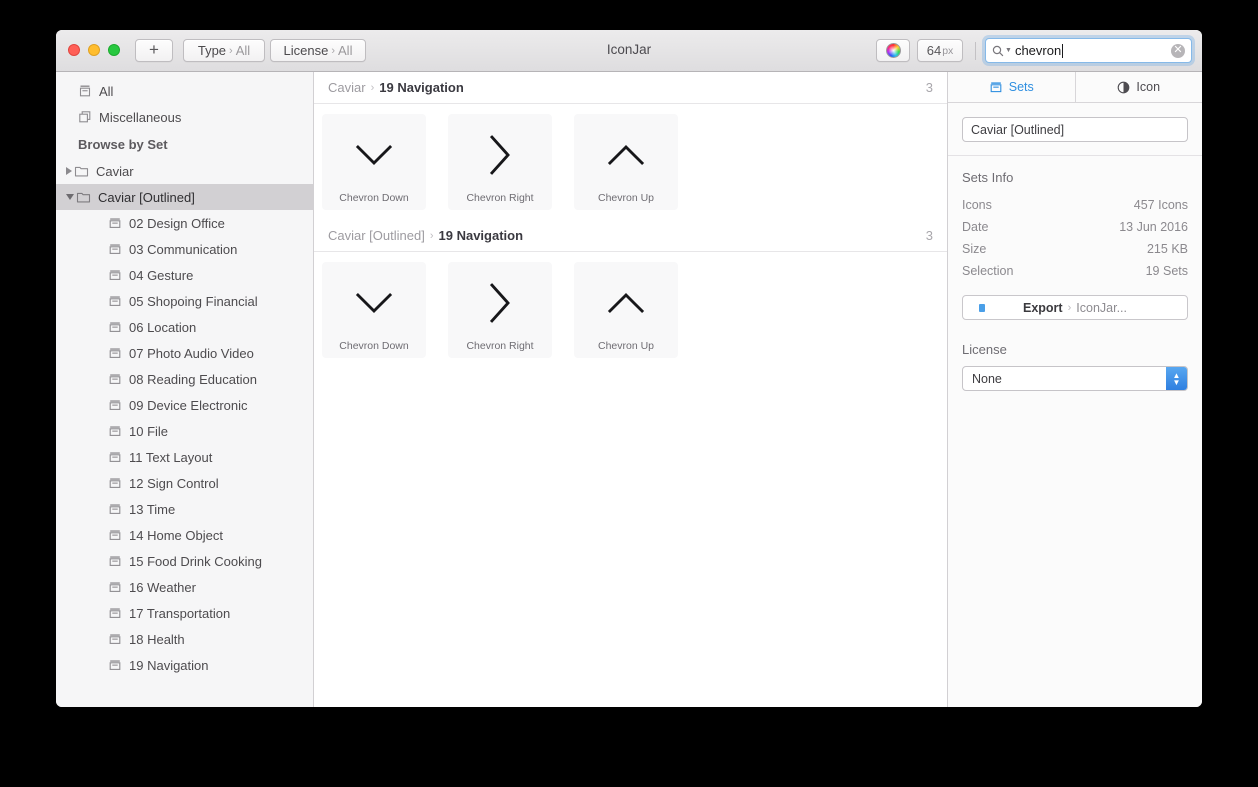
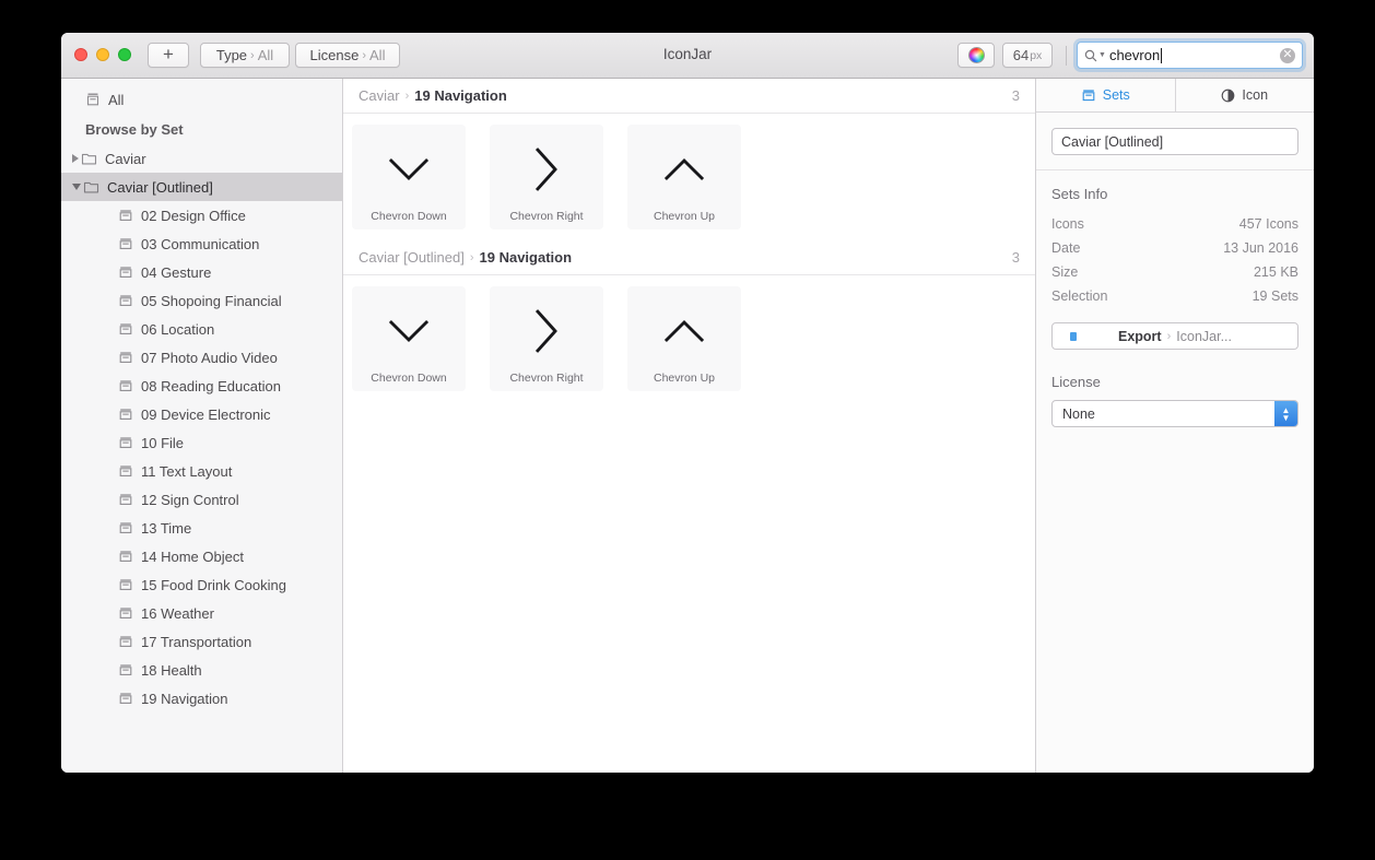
  +
  Type
  ›
  All
  License
  ›
  All
  IconJar
  64
  px
  chevron
  ✕
  All
- Miscellaneous
  Browse by Set
  Caviar
  Caviar [Outlined]
  02 Design Office
  03 Communication
  04 Gesture
  05 Shopoing Financial
  06 Location
  07 Photo Audio Video
  08 Reading Education
  09 Device Electronic
  10 File
  11 Text Layout
  12 Sign Control
  13 Time
  14 Home Object
  15 Food Drink Cooking
  16 Weather
  17 Transportation
  18 Health
  19 Navigation
  Caviar
  ›
  19 Navigation
  3
  Chevron Down
  Chevron Right
  Chevron Up
  Caviar [Outlined]
  ›
  19 Navigation
  3
  Chevron Down
  Chevron Right
  Chevron Up
  Sets
  Icon
  Caviar [Outlined]
  Sets Info
  Icons
  457 Icons
  Date
  13 Jun 2016
  Size
  215 KB
  Selection
  19 Sets
  Export
  ›
  IconJar...
  License
  None
  ▲
  ▼
